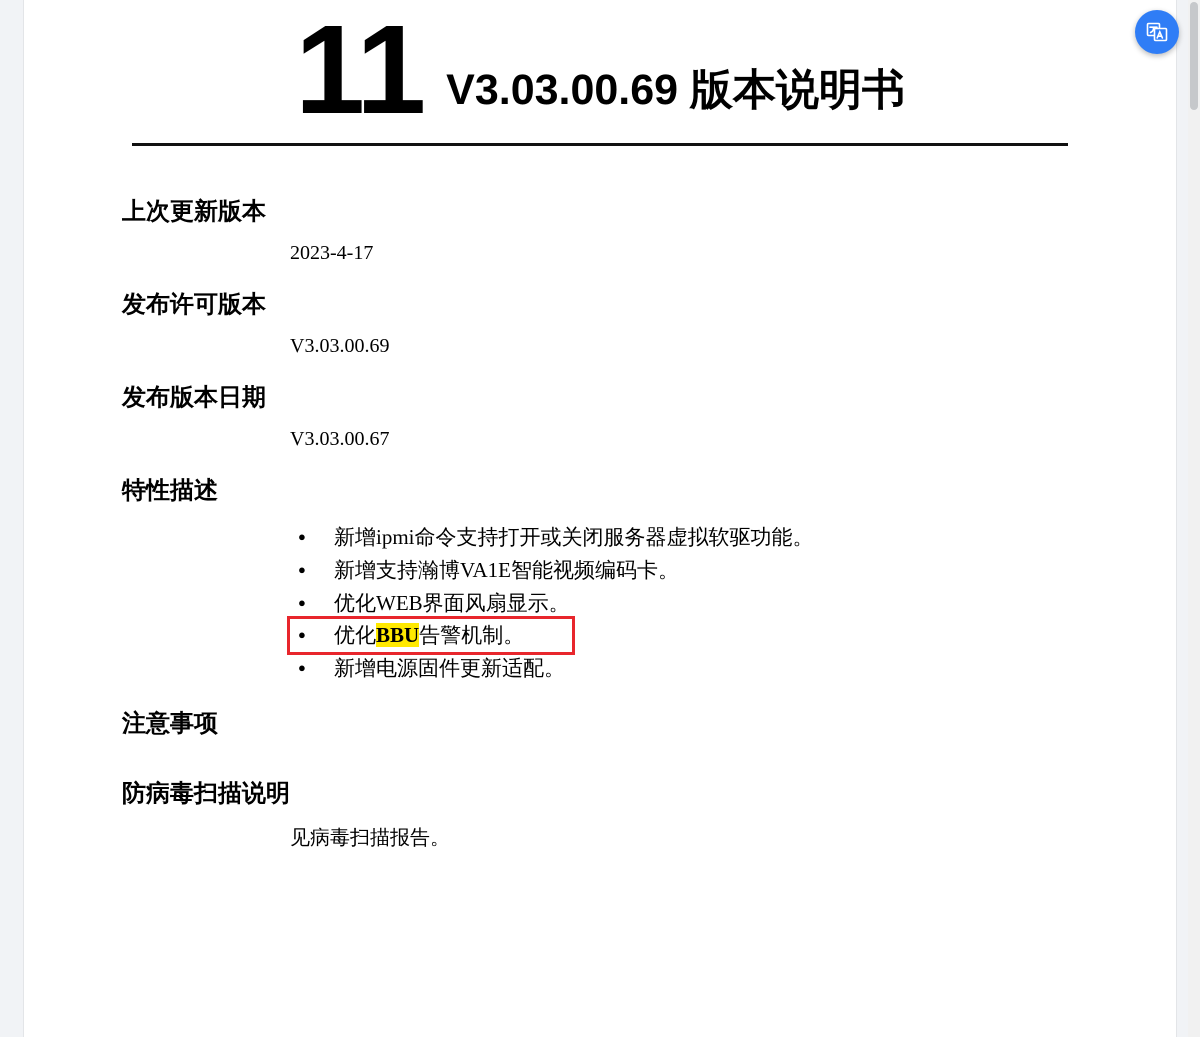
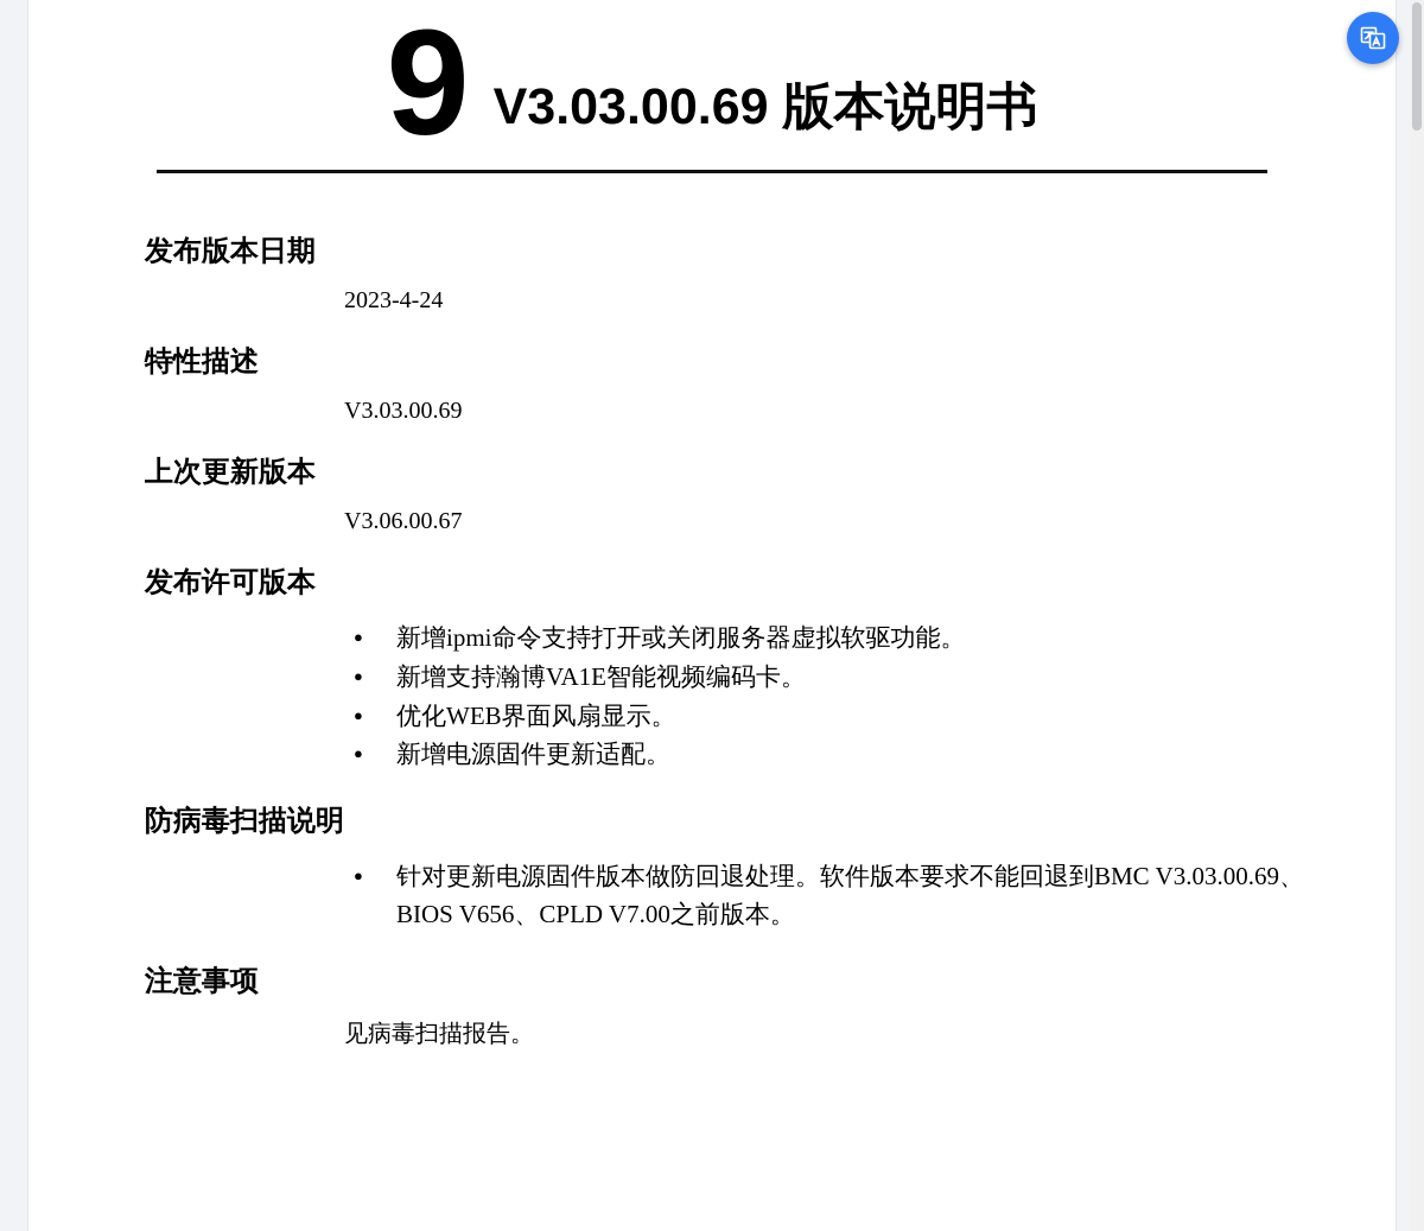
- 11
+ 9
  V3.03.00.69 版本说明书
- 上次更新版本
+ 发布版本日期
- 2023-4-17
+ 2023-4-24
- 发布许可版本
+ 特性描述
  V3.03.00.69
- 发布版本日期
+ 上次更新版本
- V3.03.00.67
+ V3.06.00.67
- 特性描述
+ 发布许可版本
  新增ipmi命令支持打开或关闭服务器虚拟软驱功能。
  新增支持瀚博VA1E智能视频编码卡。
  优化WEB界面风扇显示。
- 优化BBU告警机制。
  新增电源固件更新适配。
- 注意事项
+ 防病毒扫描说明
+ 针对更新电源固件版本做防回退处理。软件版本要求不能回退到BMC V3.03.00.69、BIOS V656、CPLD V7.00之前版本。
- 防病毒扫描说明
+ 注意事项
  见病毒扫描报告。
